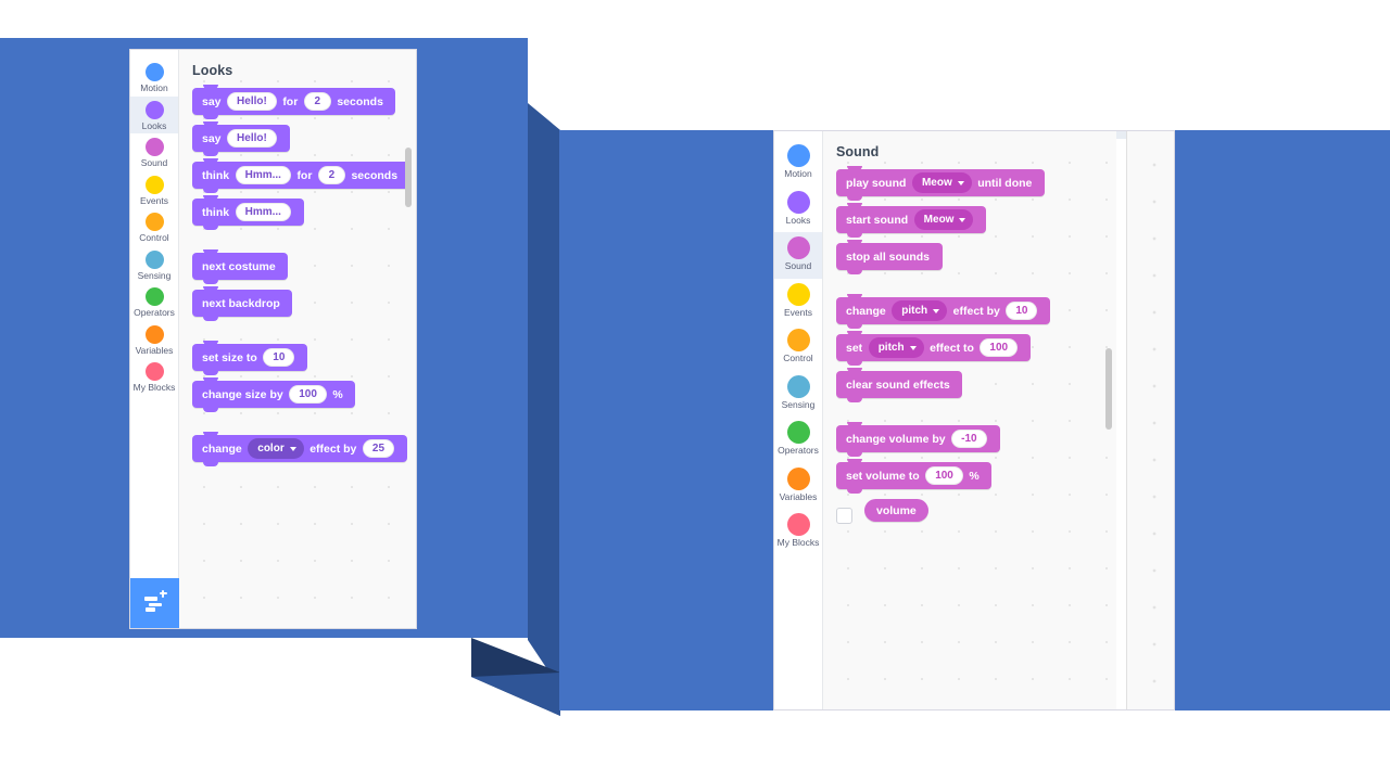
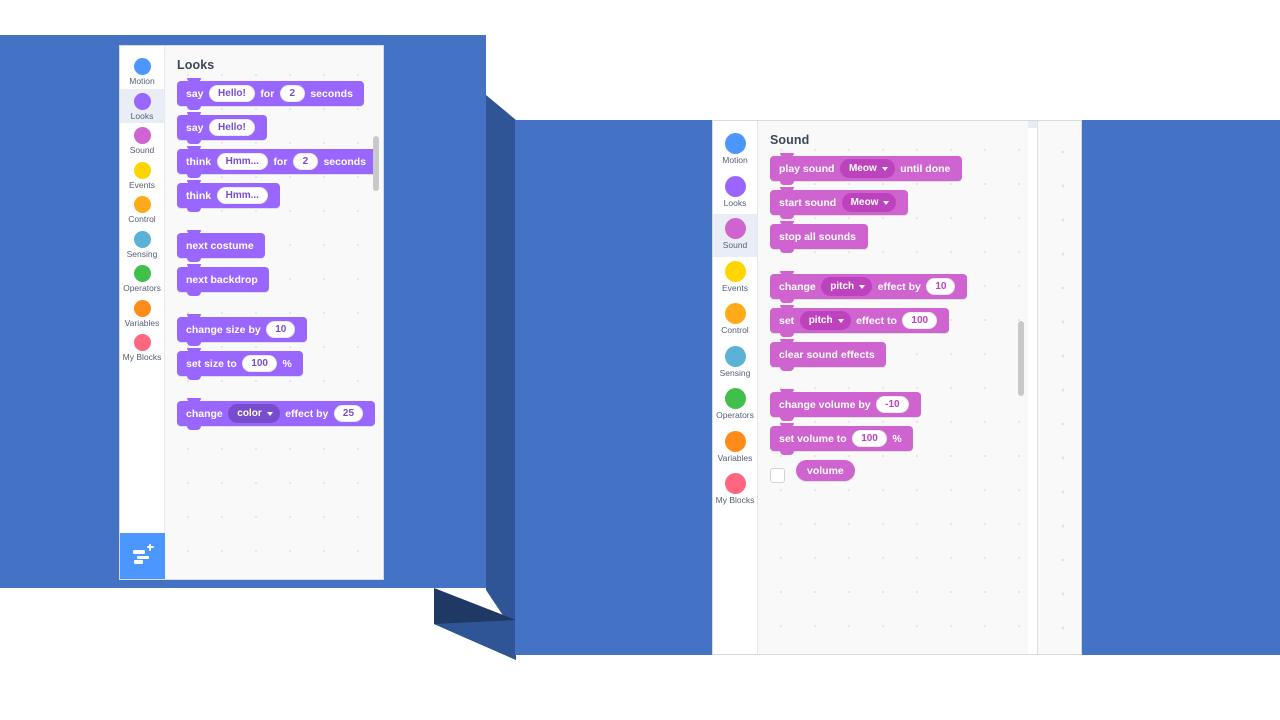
  Motion
  Looks
  Sound
  Events
  Control
  Sensing
  Operators
  Variables
  My Blocks
  Looks
  say
  Hello!
  for
  2
  seconds
  say
  Hello!
  think
  Hmm...
  for
  2
  seconds
  think
  Hmm...
  next costume
  next backdrop
- set size to
+ change size by
  10
- change size by
+ set size to
  100
  %
  change
  color
  effect by
  25
  Motion
  Looks
  Sound
  Events
  Control
  Sensing
  Operators
  Variables
  My Blocks
  Sound
  play sound
  Meow
  until done
  start sound
  Meow
  stop all sounds
  change
  pitch
  effect by
  10
  set
  pitch
  effect to
  100
  clear sound effects
  change volume by
  -10
  set volume to
  100
  %
  volume
